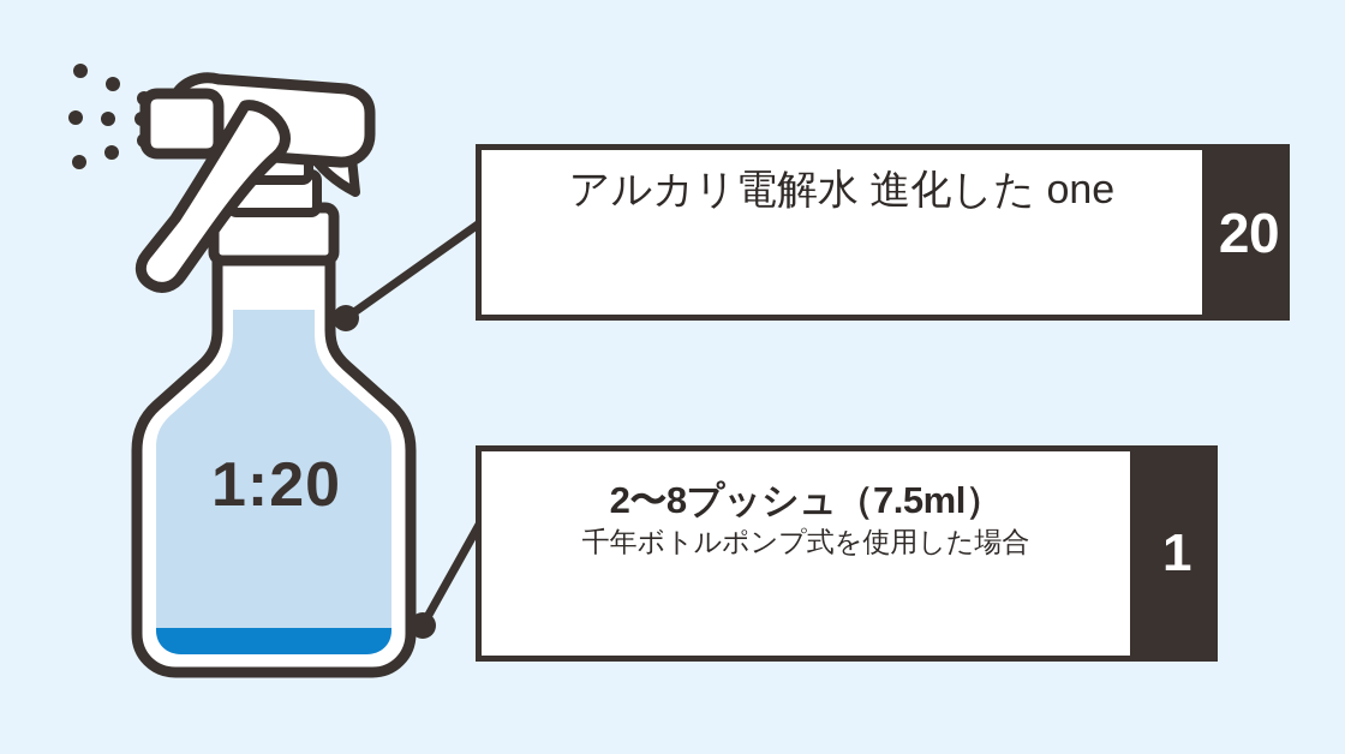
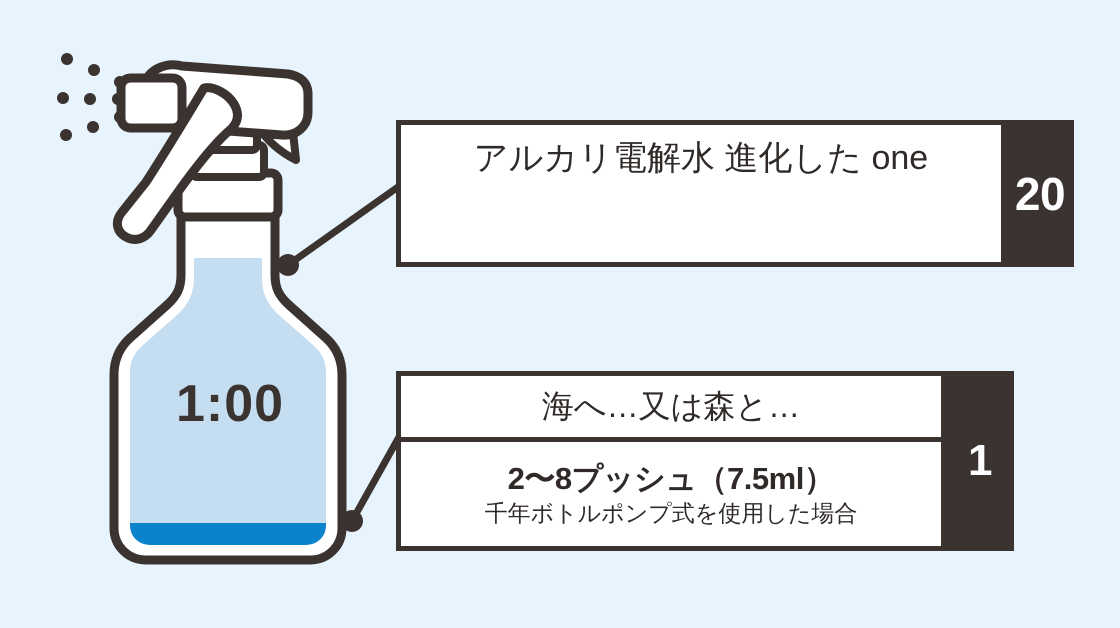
- 1:20
+ 1:00
  アルカリ電解水 進化した one
  20
+ 海へ…又は森と…
  2〜8プッシュ（7.5ml）
  千年ボトルポンプ式を使用した場合
  1
